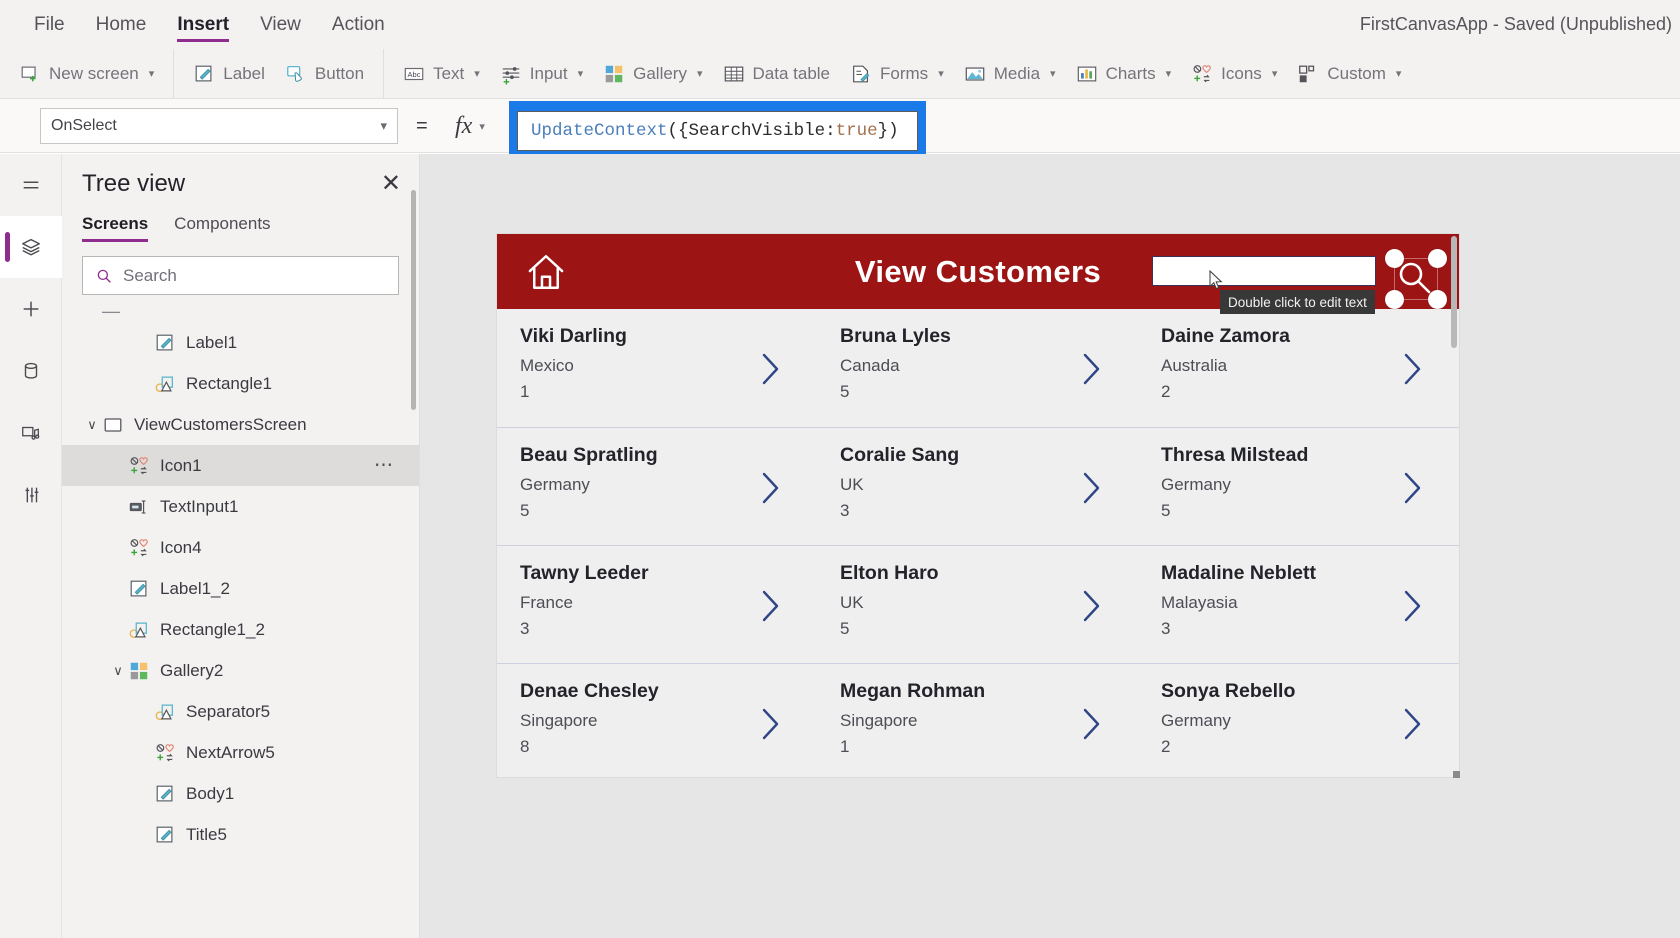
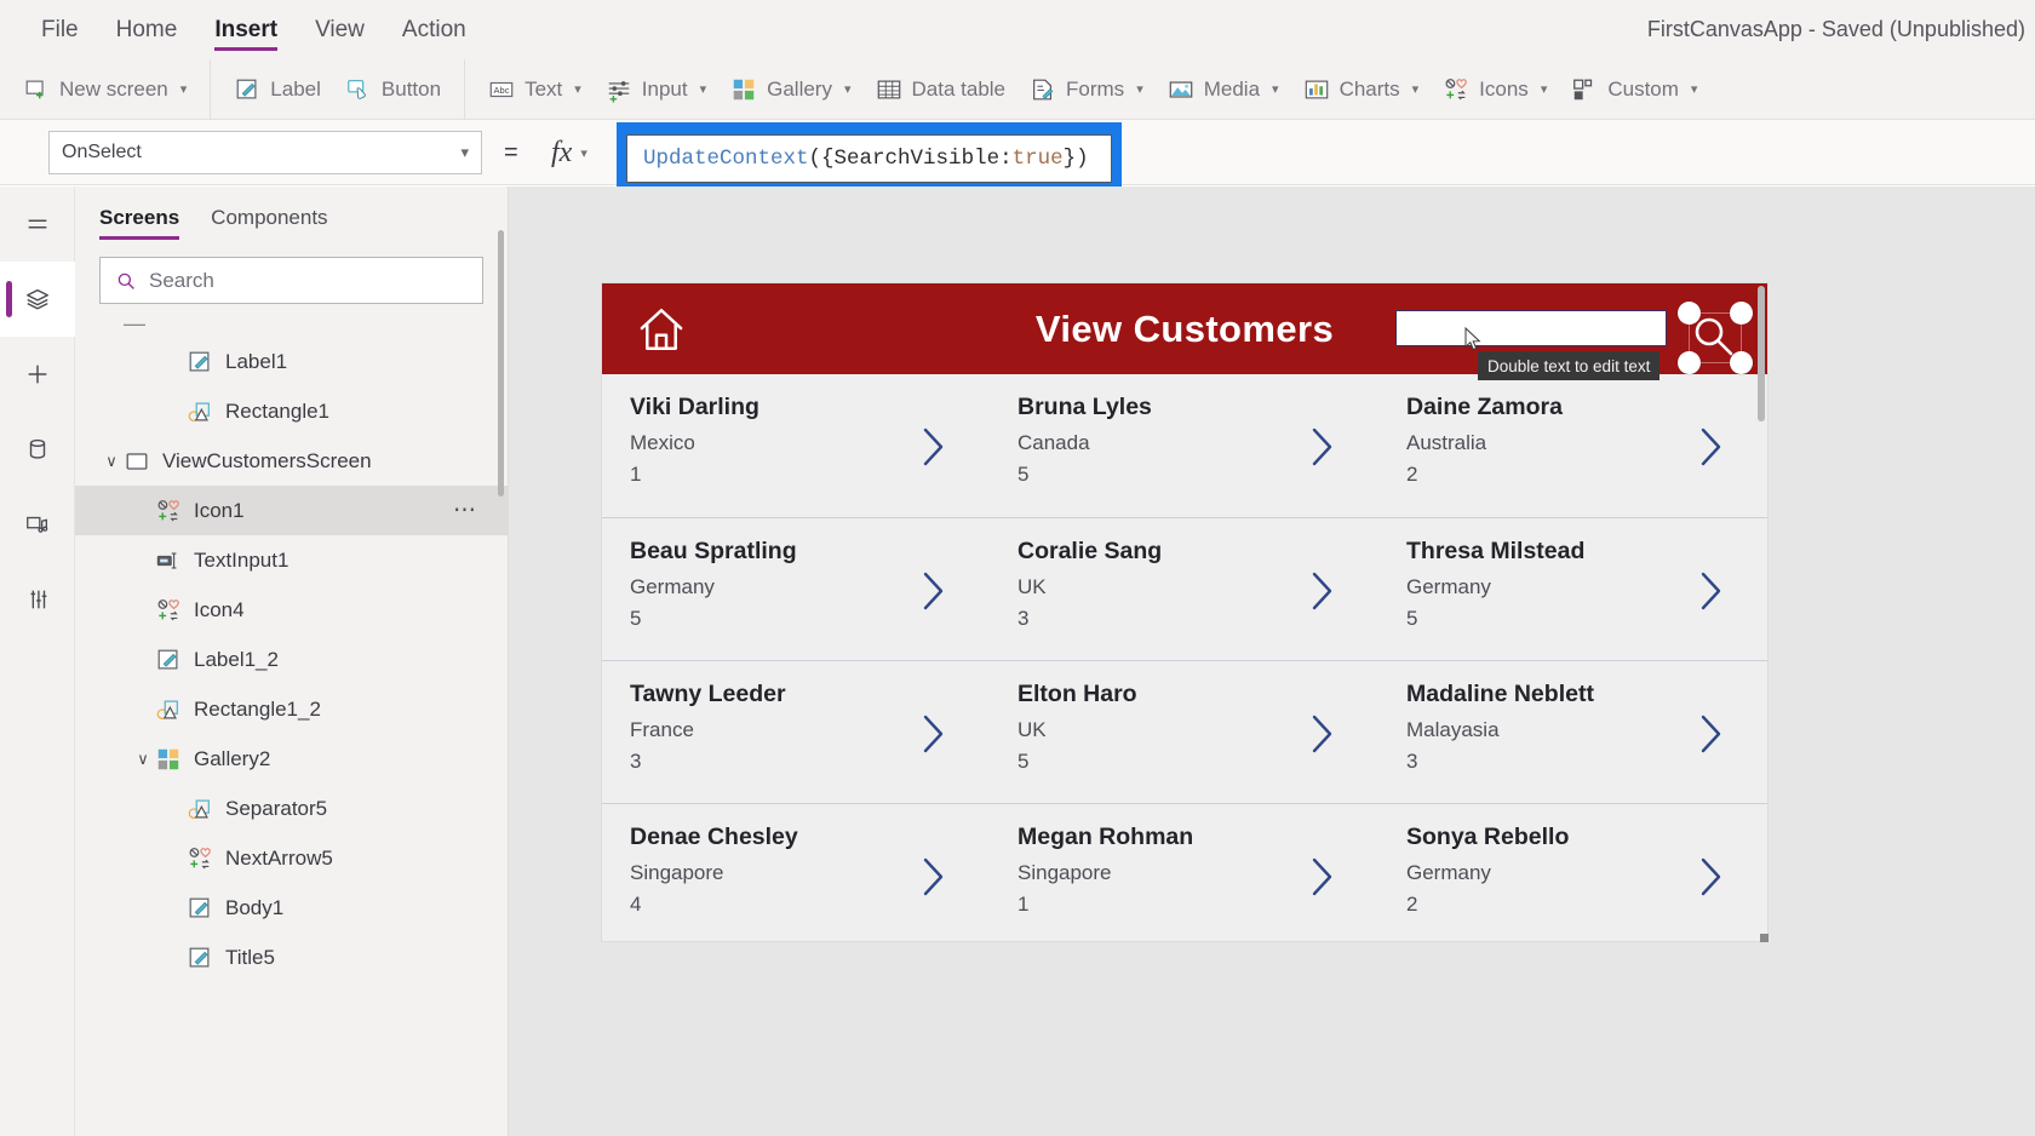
  File
  Home
  Insert
  View
  Action
  FirstCanvasApp - Saved (Unpublished)
  New screen
  ▾
  Label
  Button
  Abc
  Text
  ▾
  Input
  ▾
  Gallery
  ▾
  Data table
  Forms
  ▾
  Media
  ▾
  Charts
  ▾
  Icons
  ▾
  Custom
  ▾
  OnSelect
  ▾
  =
  fx
  ▾
  UpdateContext
  ({
  SearchVisible
  :
  true
  })
- Tree view
- ✕
  Screens
  Components
  Search
  —
  Label1
  Rectangle1
  ∨
  ViewCustomersScreen
  Icon1
  ⋯
  TextInput1
  Icon4
  Label1_2
  Rectangle1_2
  ∨
  Gallery2
  Separator5
  NextArrow5
  Body1
  Title5
  View Customers
- Double click to edit text
+ Double text to edit text
  Viki Darling
  Mexico
  1
  Bruna Lyles
  Canada
  5
  Daine Zamora
  Australia
  2
  Beau Spratling
  Germany
  5
  Coralie Sang
  UK
  3
  Thresa Milstead
  Germany
  5
  Tawny Leeder
  France
  3
  Elton Haro
  UK
  5
  Madaline Neblett
  Malayasia
  3
  Denae Chesley
  Singapore
- 8
+ 4
  Megan Rohman
  Singapore
  1
  Sonya Rebello
  Germany
  2
